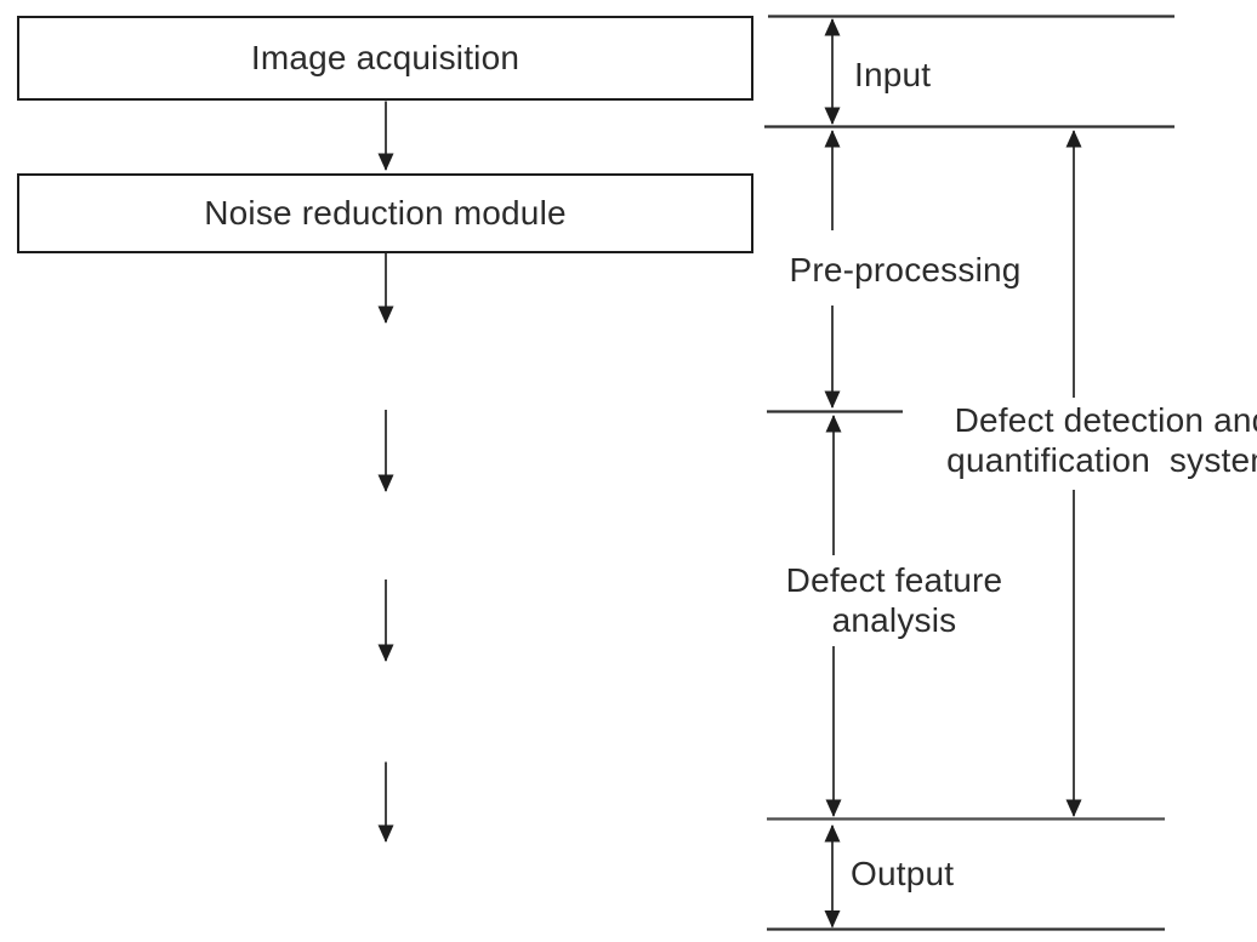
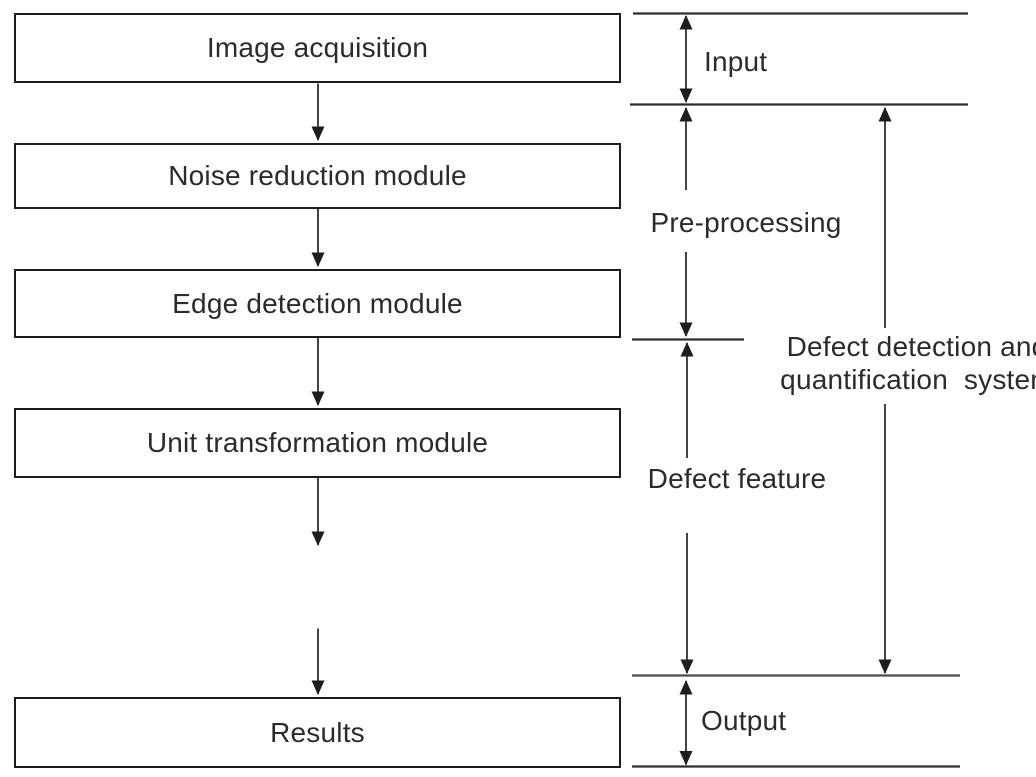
  Image acquisition
  Noise reduction module
+ Edge detection module
+ Unit transformation module
+ Results
  Input
  Pre-processing
  Defect feature
- analysis
  Output
  Defect detection an
  quantification syste
